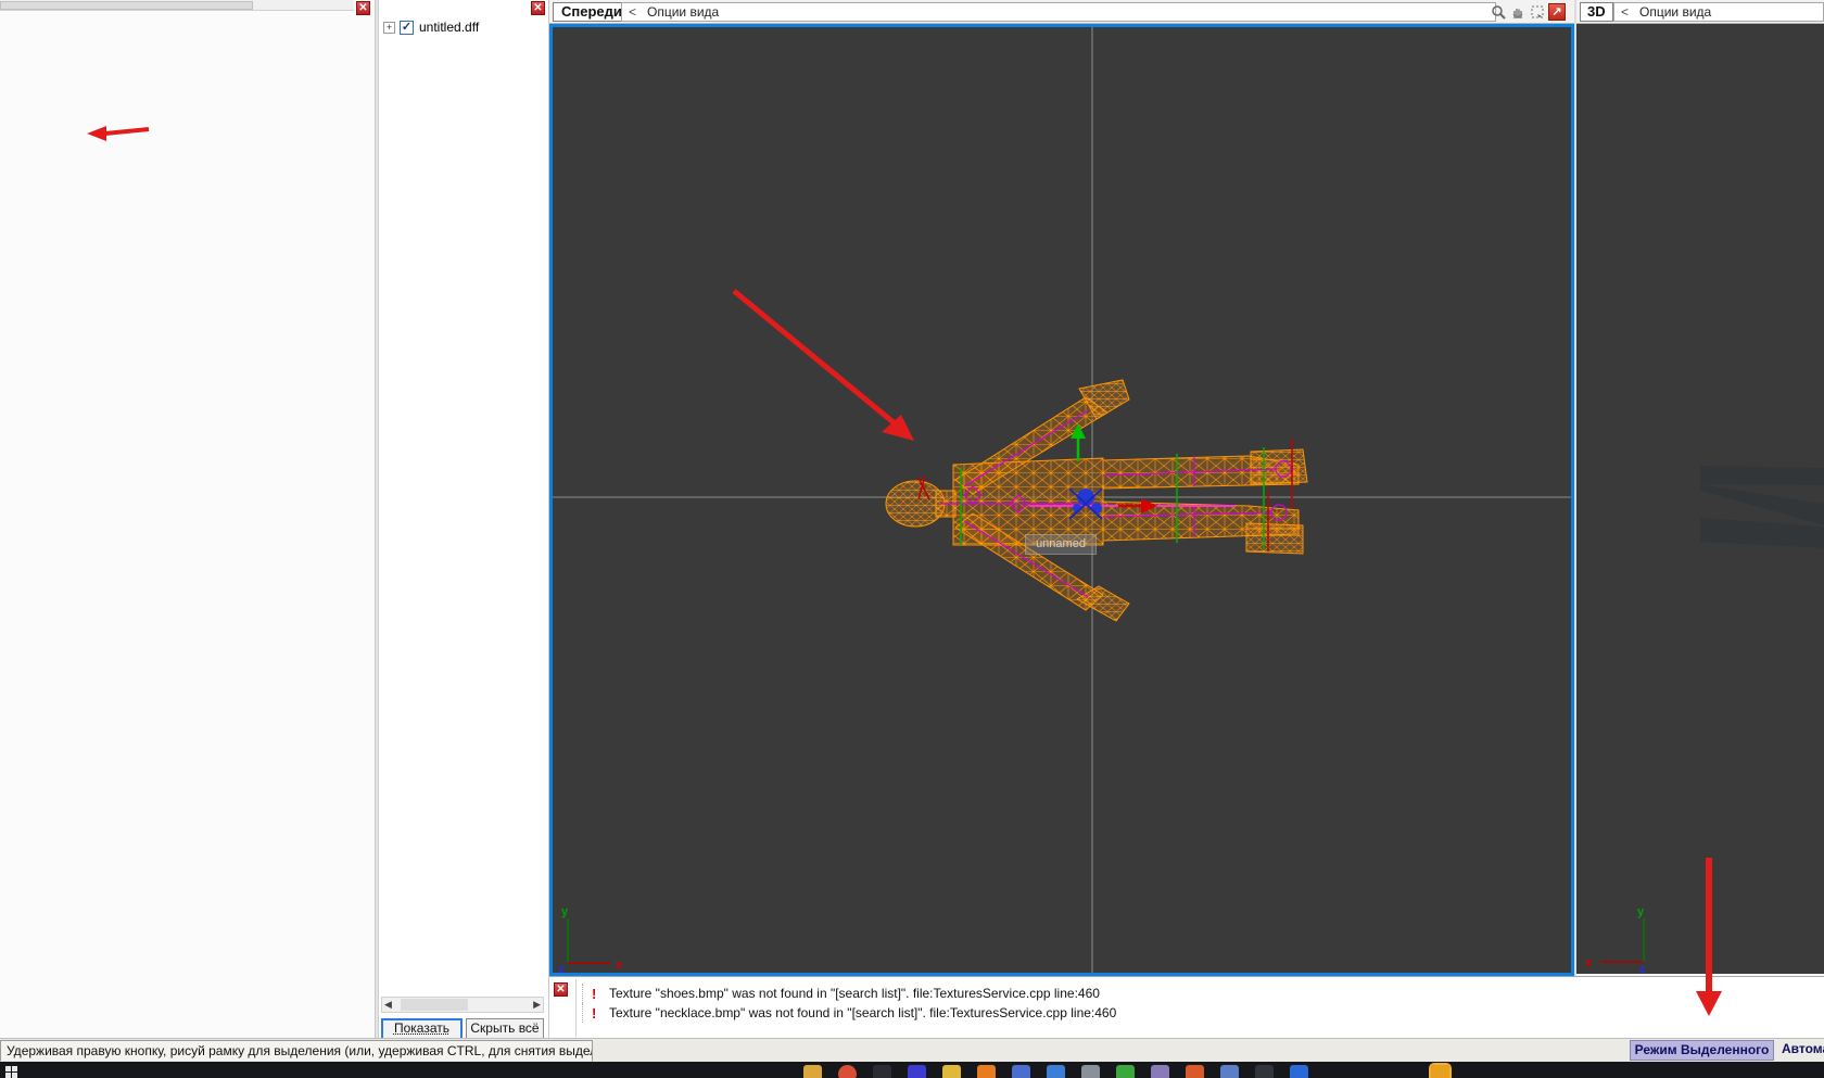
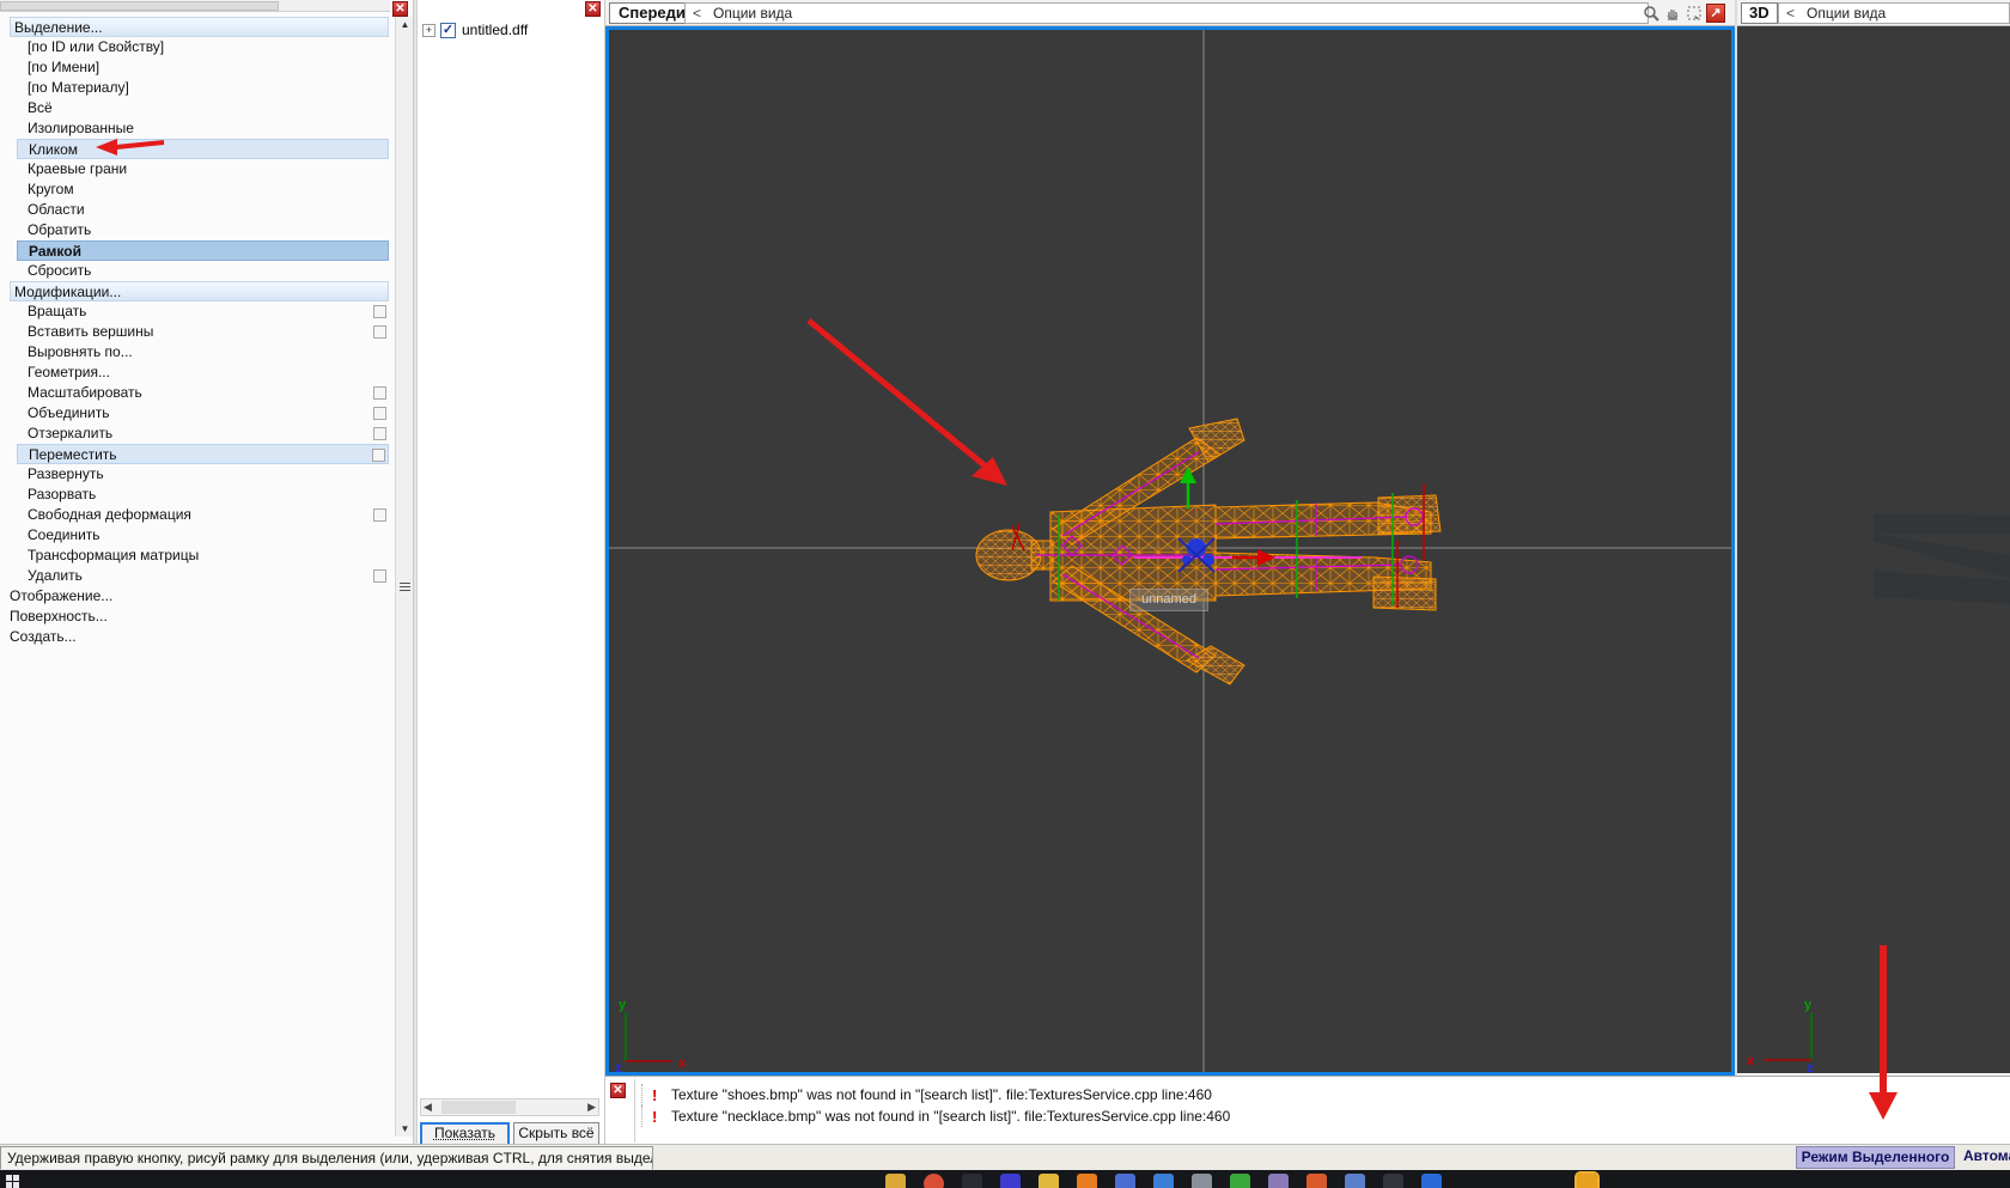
  ✕
+ Выделение...
+ [по ID или Свойству]
+ [по Имени]
+ [по Материалу]
+ Всё
+ Изолированные
+ Кликом
+ Краевые грани
+ Кругом
+ Области
+ Обратить
+ Рамкой
+ Сбросить
+ Модификации...
+ Вращать
+ Вставить вершины
+ Выровнять по...
+ Геометрия...
+ Масштабировать
+ Объединить
+ Отзеркалить
+ Переместить
+ Развернуть
+ Разорвать
+ Свободная деформация
+ Соединить
+ Трансформация матрицы
+ Удалить
+ Отображение...
+ Поверхность...
+ Создать...
+ ▲
+ ▼
  ✕
  +
  ✓
  untitled.dff
  ◀
  ▶
  Показать
  Скрыть всё
  Спереди
  < Опции вида
  ↗
  y
  x
  z
  unnamed
  3D
  < Опции вида
  y
  x
  z
  ✕
  !
  Texture "shoes.bmp" was not found in "[search list]". file:TexturesService.cpp line:460
  !
  Texture "necklace.bmp" was not found in "[search list]". file:TexturesService.cpp line:460
  Удерживая правую кнопку, рисуй рамку для выделения (или, удерживая CTRL, для снятия выде
  Режим Выделенного
  Автом
